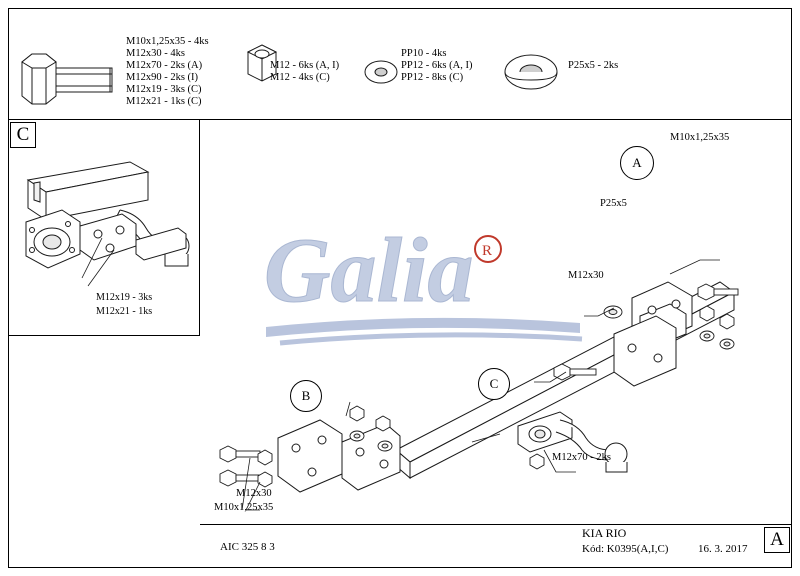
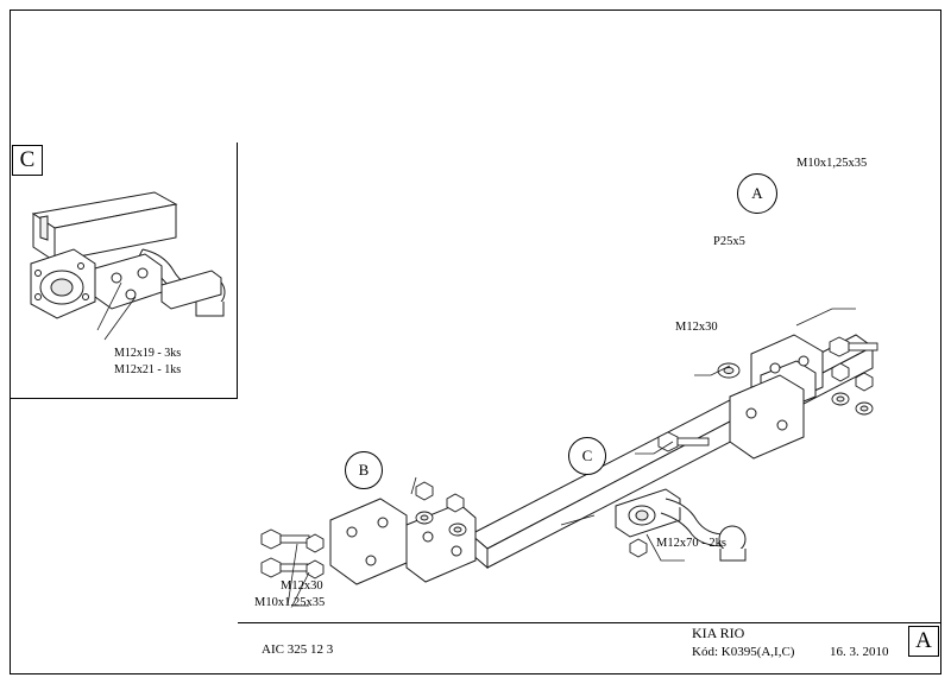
- M10x1,25x35 - 4ks
- M12x30 - 4ks
- M12x70 - 2ks (A)
- M12x90 - 2ks (I)
- M12x19 - 3ks (C)
- M12x21 - 1ks (C)
- M12 - 6ks (A, I)
- M12 - 4ks (C)
- PP10 - 4ks
- PP12 - 6ks (A, I)
- PP12 - 8ks (C)
- P25x5 - 2ks
  C
  M12x19 - 3ks
  M12x21 - 1ks
- Galia
- R
  A
  B
  C
  M10x1,25x35
  P25x5
  M12x30
  M12x70 - 2ks
  M12x30
  M10x1,25x35
- AIC 325 8 3
+ AIC 325 12 3
  KIA RIO
  Kód: K0395(A,I,C)
- 16. 3. 2017
+ 16. 3. 2010
  A
